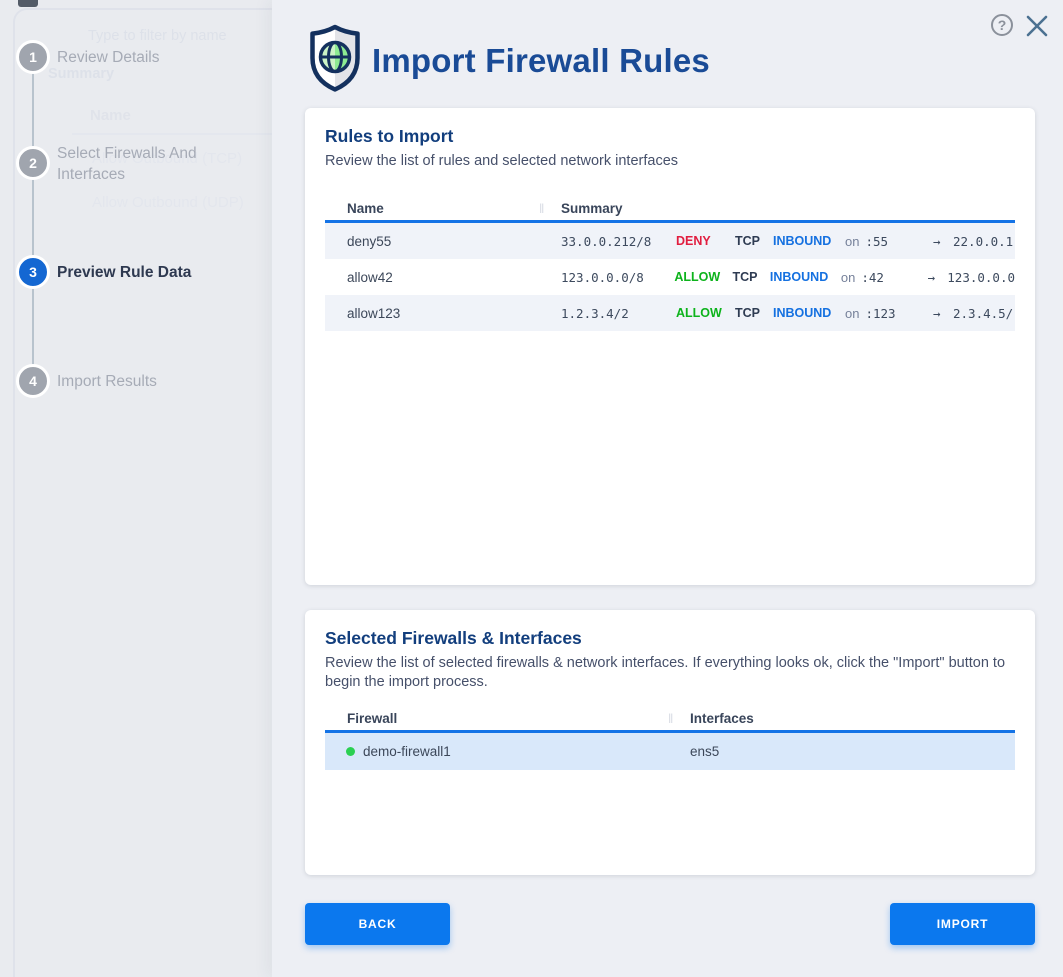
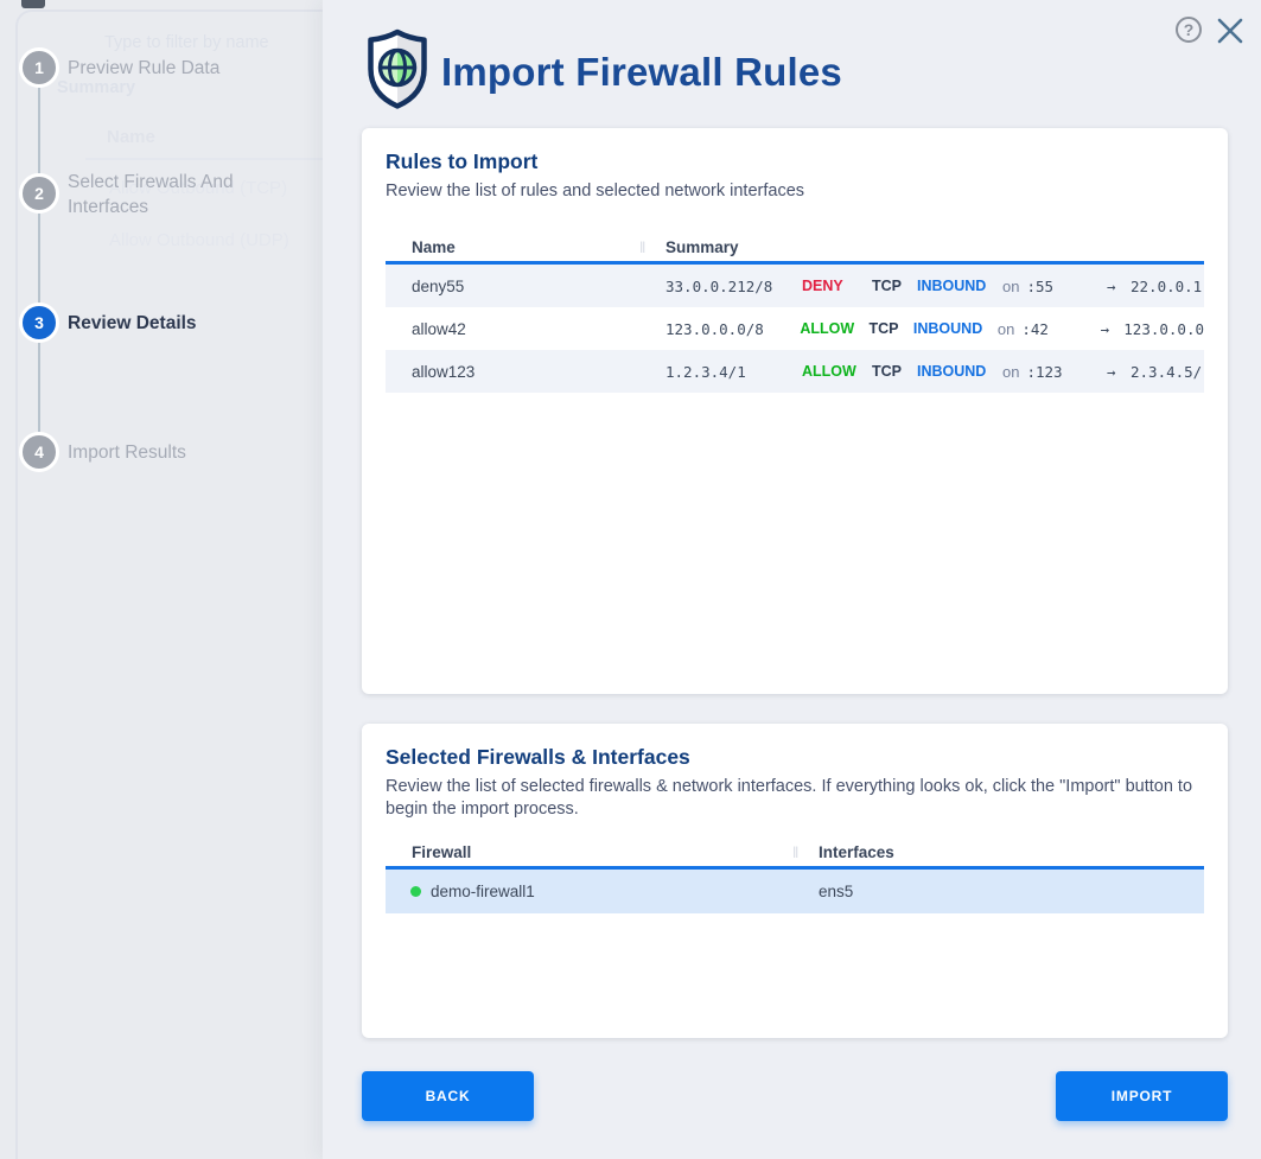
  Allow Outbound (TCP)
  1
- Review Details
+ Preview Rule Data
  2
  Select Firewalls And Interfaces
  3
- Preview Rule Data
+ Review Details
  4
  Import Results
  Import Firewall Rules
  ?
  Rules to Import
  Review the list of rules and selected network interfaces
  Name
  ‖
  Summary
  deny55
  33.0.0.212/8
  DENY
  TCP
  INBOUND
  on
  :55
  →
  22.0.0.1
  allow42
  123.0.0.0/8
  ALLOW
  TCP
  INBOUND
  on
  :42
  →
  123.0.0.0
  allow123
- 1.2.3.4/2
+ 1.2.3.4/1
  ALLOW
  TCP
  INBOUND
  on
  :123
  →
  2.3.4.5/
  Selected Firewalls & Interfaces
  Review the list of selected firewalls & network interfaces. If everything looks ok, click the "Import" button to begin the import process.
  Firewall
  ‖
  Interfaces
  demo-firewall1
  ens5
  BACK
  IMPORT
